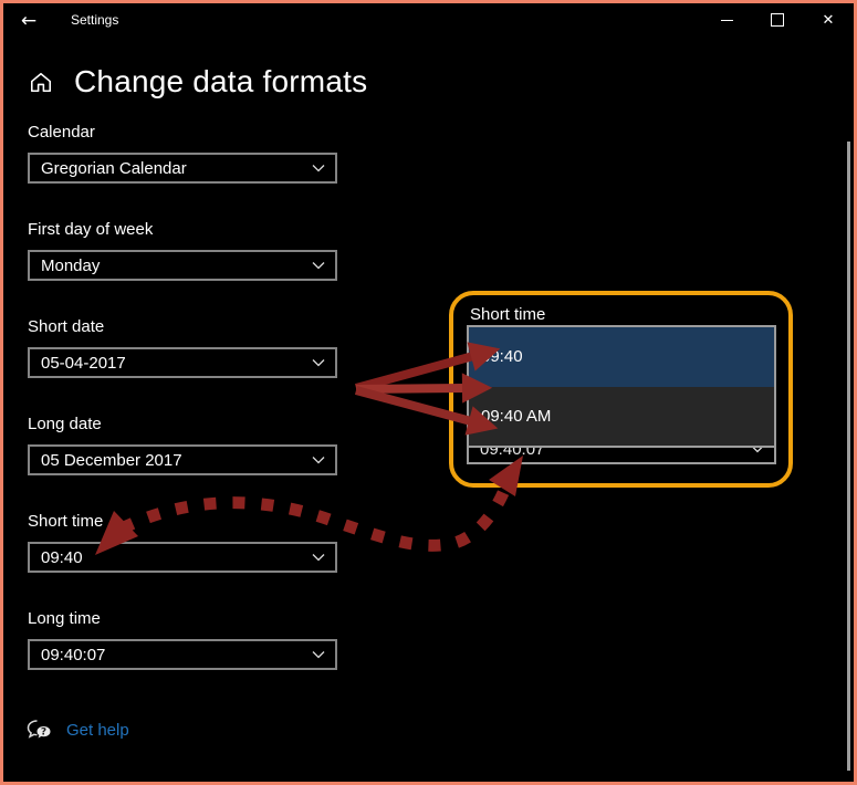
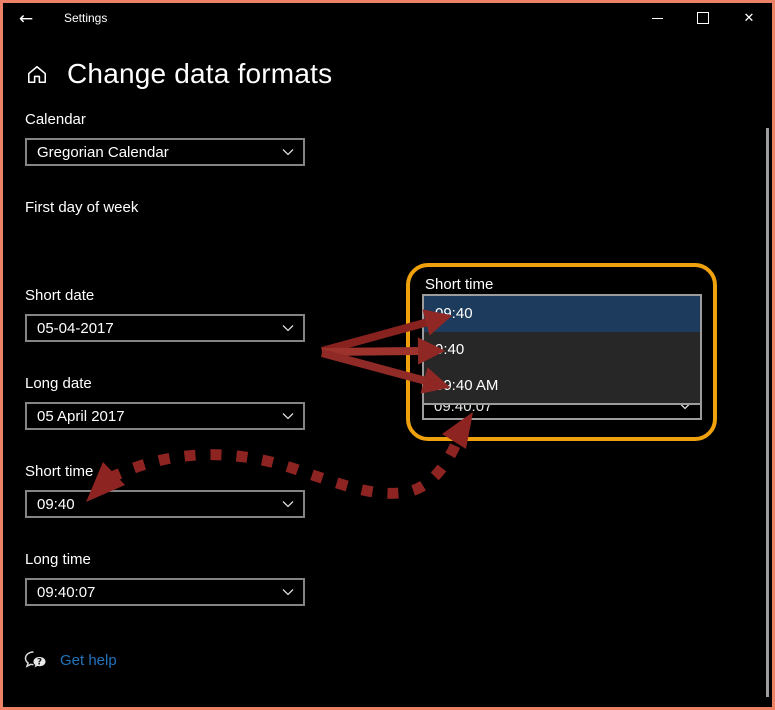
  ←
  Settings
  ✕
  Change data formats
  Calendar
  Gregorian Calendar
  First day of week
- Monday
  Short date
  05-04-2017
  Long date
- 05 December 2017
+ 05 April 2017
  Short time
  09:40
  Long time
  09:40:07
  ?
  Get help
  Short time
  09:40:07
  09:40
+ 9:40
  09:40 AM
